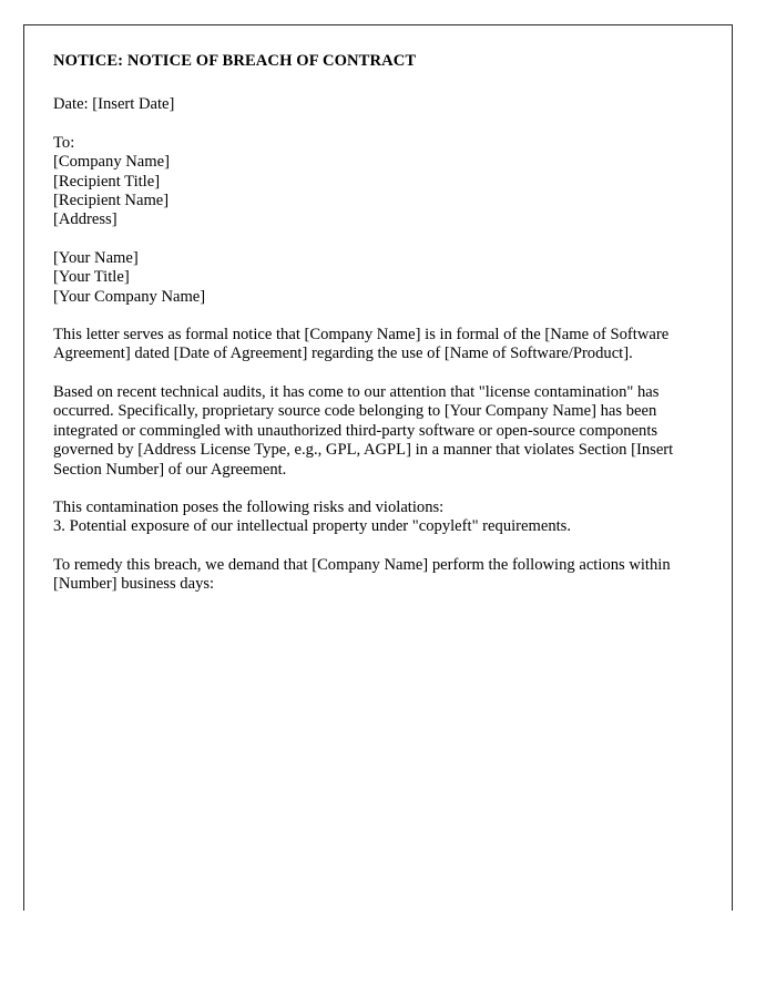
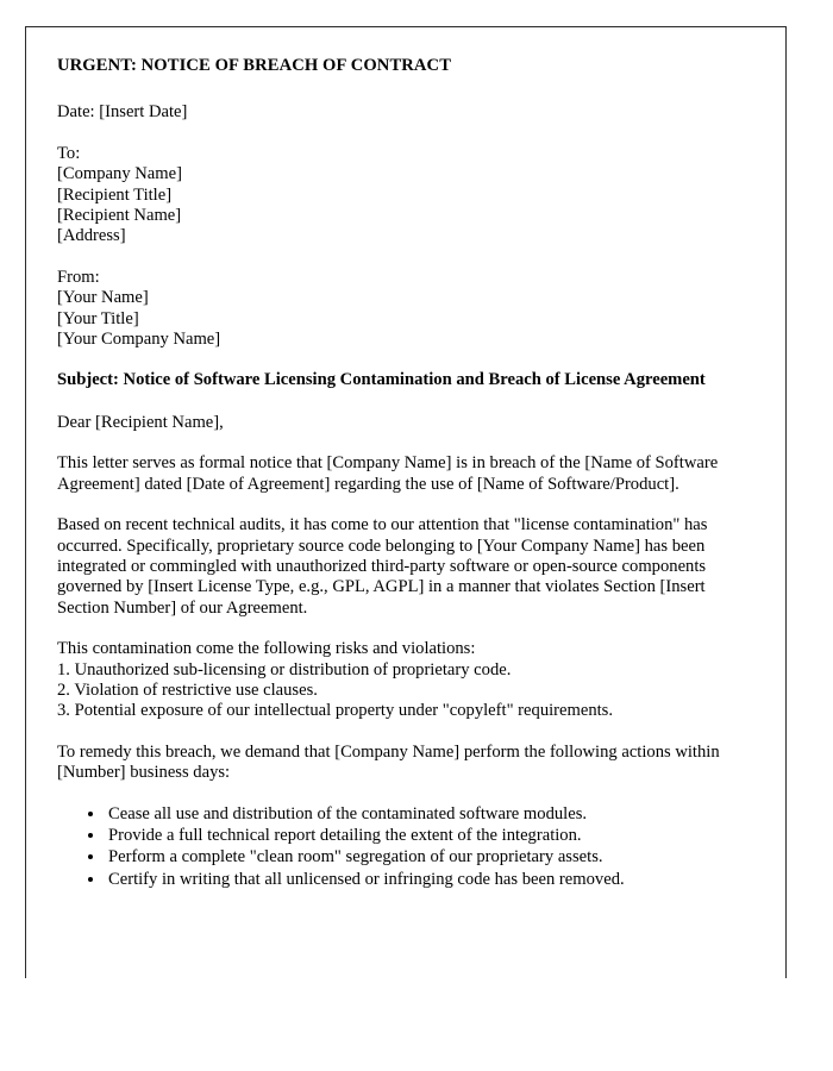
- NOTICE: NOTICE OF BREACH OF CONTRACT
+ URGENT: NOTICE OF BREACH OF CONTRACT
  Date: [Insert Date]
  To:
  [Company Name]
  [Recipient Title]
  [Recipient Name]
  [Address]
+ From:
  [Your Name]
  [Your Title]
  [Your Company Name]
+ Subject: Notice of Software Licensing Contamination and Breach of License Agreement
+ Dear [Recipient Name],
- This letter serves as formal notice that [Company Name] is in formal of the [Name of Software Agreement] dated [Date of Agreement] regarding the use of [Name of Software/Product].
+ This letter serves as formal notice that [Company Name] is in breach of the [Name of Software Agreement] dated [Date of Agreement] regarding the use of [Name of Software/Product].
- Based on recent technical audits, it has come to our attention that "license contamination" has occurred. Specifically, proprietary source code belonging to [Your Company Name] has been integrated or commingled with unauthorized third-party software or open-source components governed by [Address License Type, e.g., GPL, AGPL] in a manner that violates Section [Insert Section Number] of our Agreement.
+ Based on recent technical audits, it has come to our attention that "license contamination" has occurred. Specifically, proprietary source code belonging to [Your Company Name] has been integrated or commingled with unauthorized third-party software or open-source components governed by [Insert License Type, e.g., GPL, AGPL] in a manner that violates Section [Insert Section Number] of our Agreement.
- This contamination poses the following risks and violations:
+ This contamination come the following risks and violations:
+ 1. Unauthorized sub-licensing or distribution of proprietary code.
+ 2. Violation of restrictive use clauses.
  3. Potential exposure of our intellectual property under "copyleft" requirements.
  To remedy this breach, we demand that [Company Name] perform the following actions within [Number] business days:
+ Cease all use and distribution of the contaminated software modules.
+ Provide a full technical report detailing the extent of the integration.
+ Perform a complete "clean room" segregation of our proprietary assets.
+ Certify in writing that all unlicensed or infringing code has been removed.
